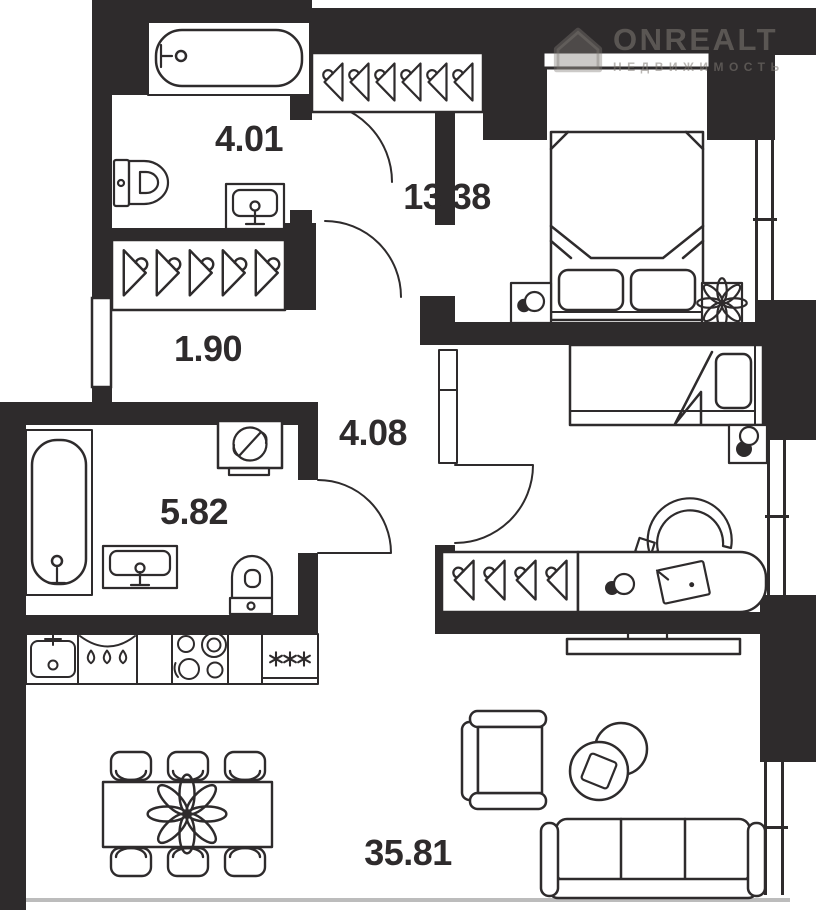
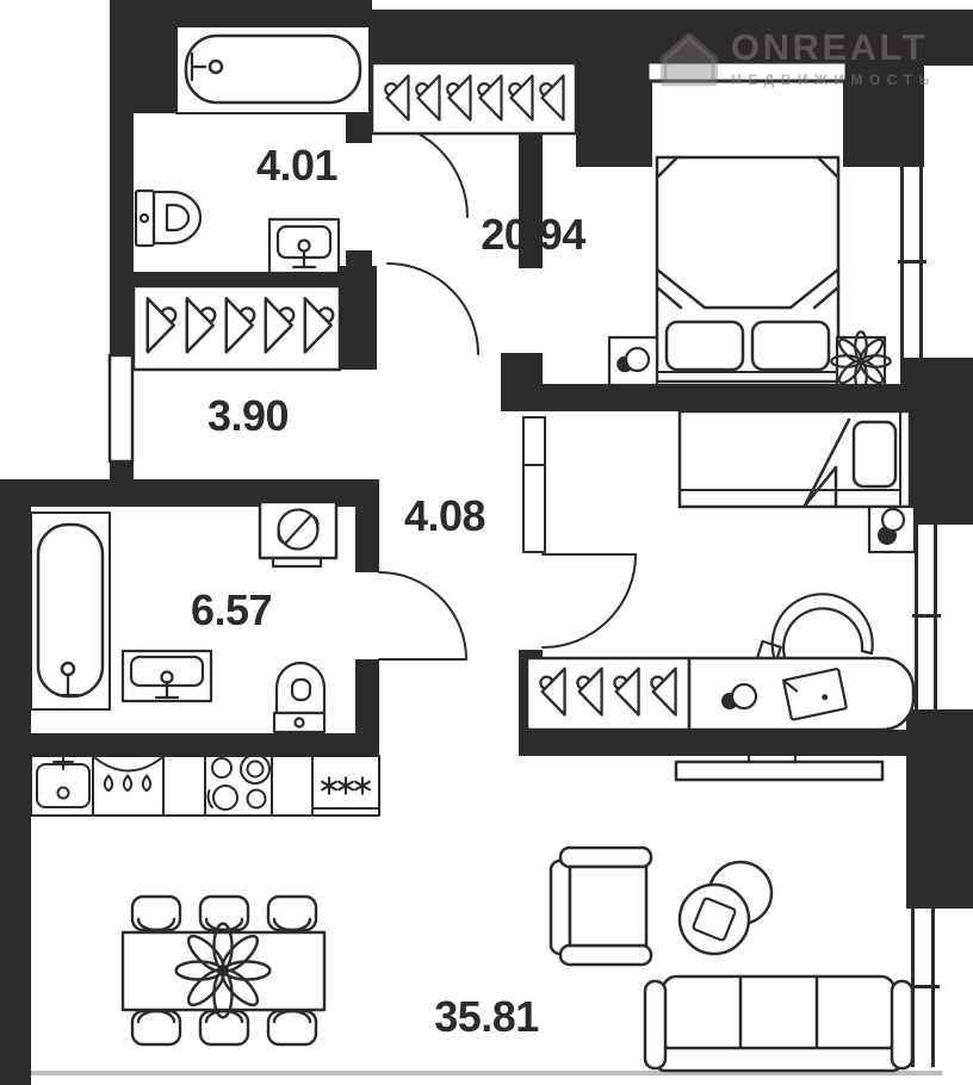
  4.01
- 13.38
+ 20.94
- 1.90
+ 3.90
  4.08
- 5.82
+ 6.57
  35.81
  ONREALT
  НЕДВИЖИМОСТЬ
